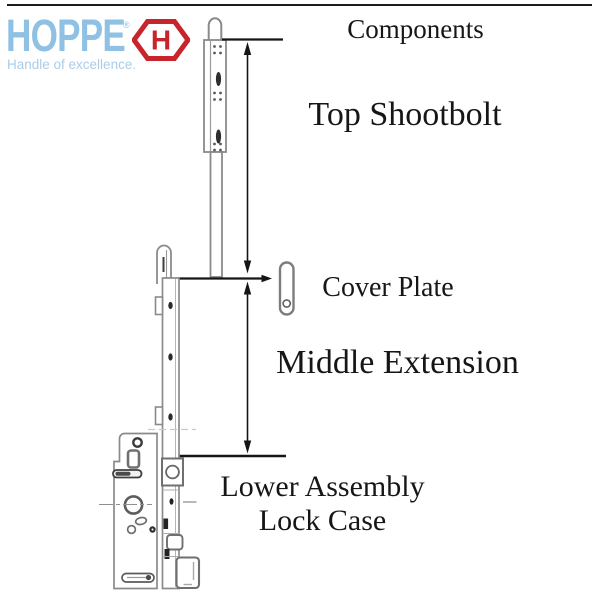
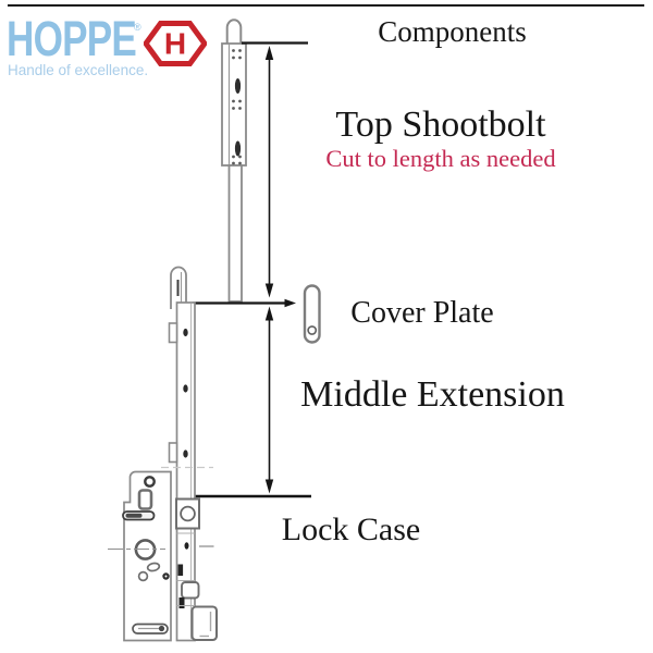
  HOPPE
  ®
  Handle of excellence.
  H
  Components
  Top Shootbolt
+ Cut to length as needed
  Cover Plate
  Middle Extension
- Lower Assembly
  Lock Case
